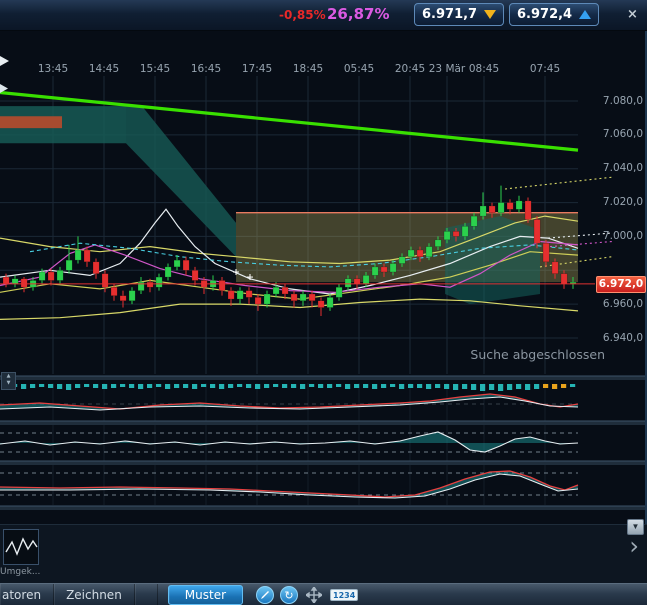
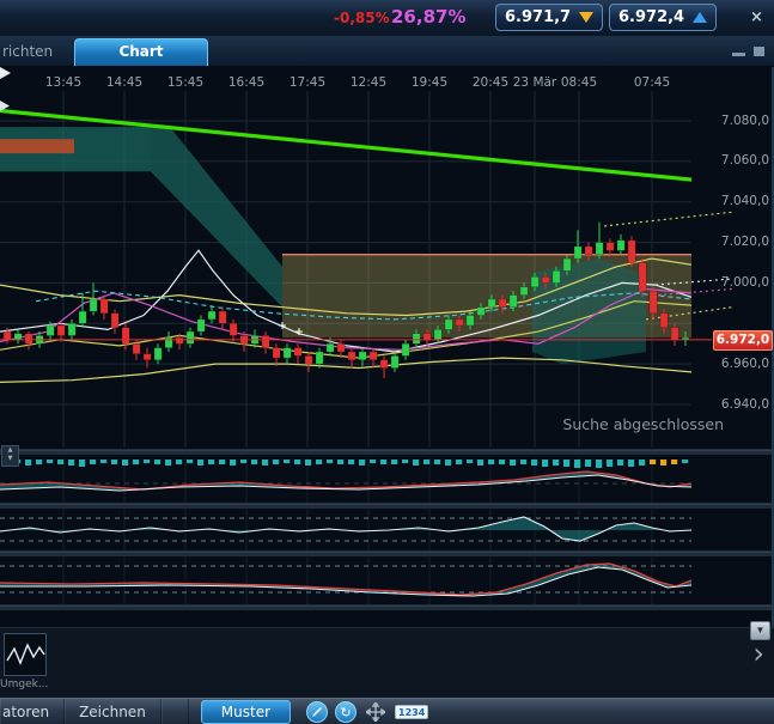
  -0,85%
  26,87%
  6.971,7
  6.972,4
  ×
+ richten
+ Chart
  13:45
  14:45
  15:45
  16:45
  17:45
- 18:45
+ 12:45
- 05:45
+ 19:45
  20:45
  23 Mär
  08:45
  07:45
  7.080,0
  7.060,0
  7.040,0
  7.020,0
  7.000,0
  6.960,0
  6.940,0
  6.972,0
  Suche abgeschlossen
  ▼
  Umgek...
  ›
  atoren
  Zeichnen
  Muster
  ↻
  1234
